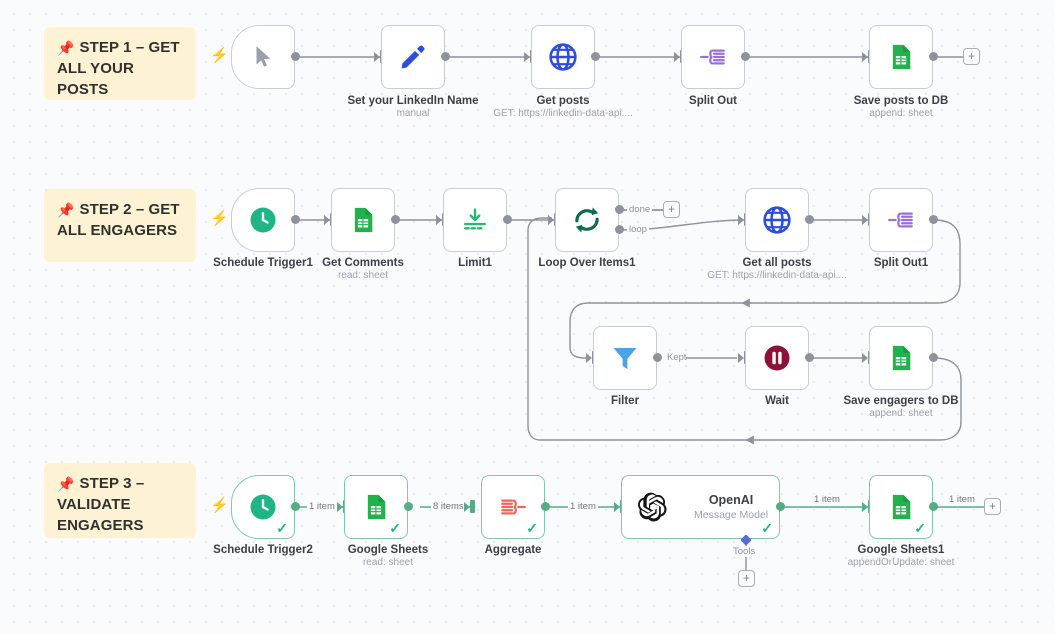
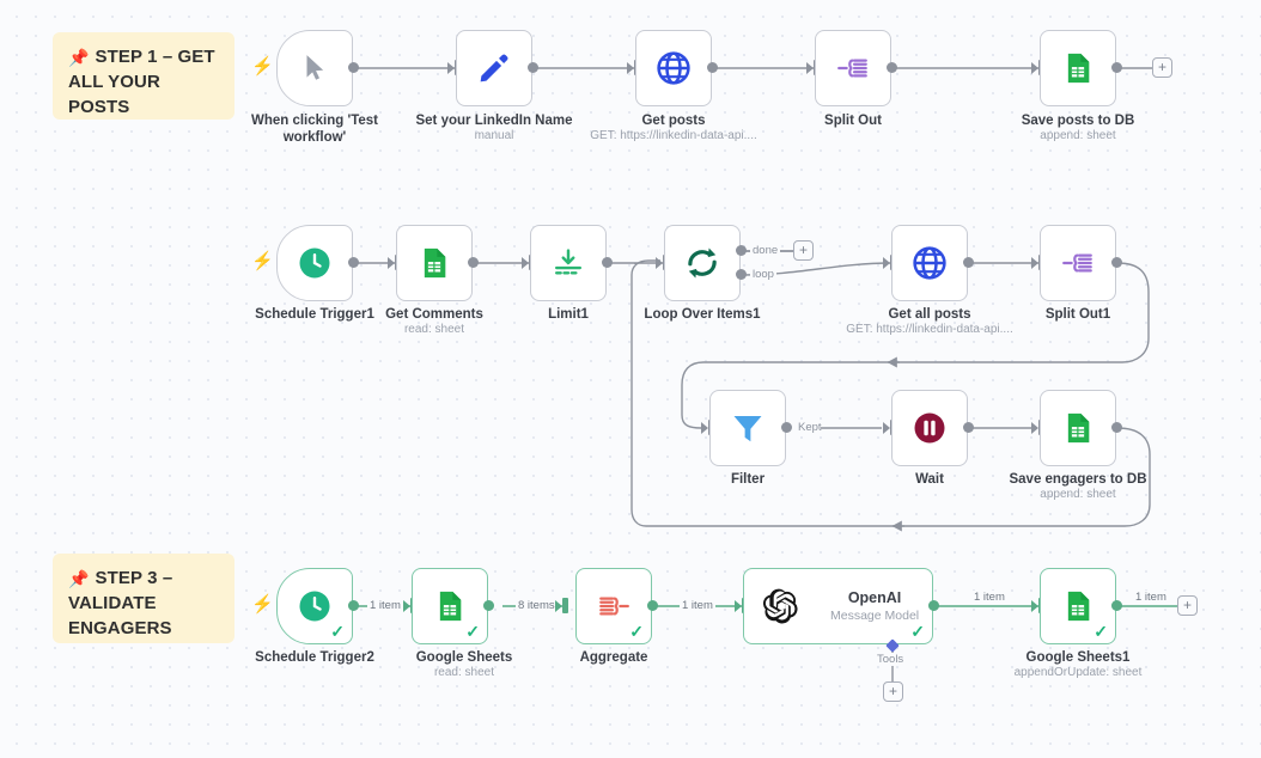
  📌 STEP 1 – GET ALL YOUR POSTS
- 📌 STEP 2 – GET ALL ENGAGERS
  📌 STEP 3 – VALIDATE ENGAGERS
  ⚡
+ When clicking 'Test workflow'
  Set your LinkedIn Name
  manual
  Get posts
  GET: https://linkedin-data-api....
  Split Out
  Save posts to DB
  append: sheet
  +
  ⚡
  Schedule Trigger1
  Get Comments
  read: sheet
  Limit1
  done
  loop
  +
  Loop Over Items1
  Get all posts
  GET: https://linkedin-data-api....
  Split Out1
  Kept
  Filter
  Wait
  Save engagers to DB
  append: sheet
  ⚡
  ✓
  1 item
  Schedule Trigger2
  ✓
  8 items
  Google Sheets
  read: sheet
  ✓
  1 item
  Aggregate
  OpenAI
  Message Model
  ✓
  1 item
  Tools
  +
  ✓
  1 item
  Google Sheets1
  appendOrUpdate: sheet
  +
